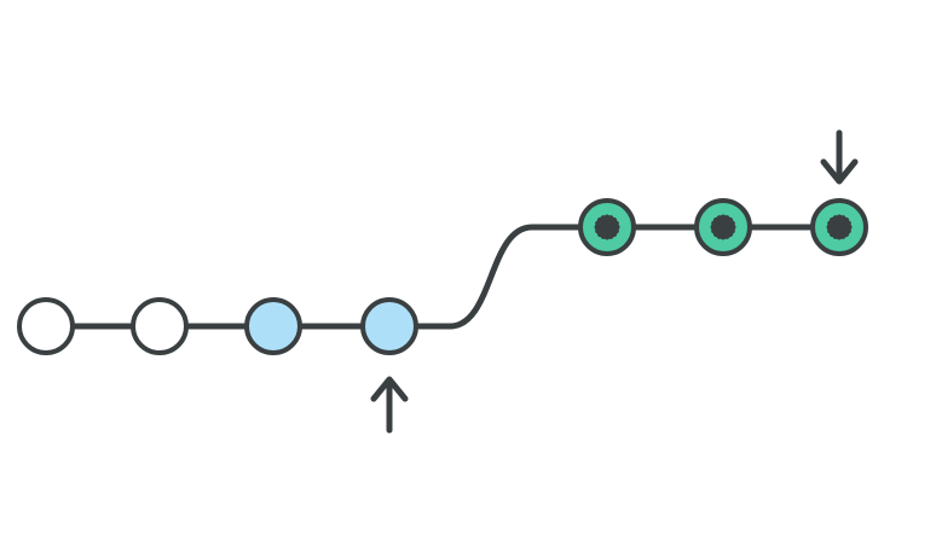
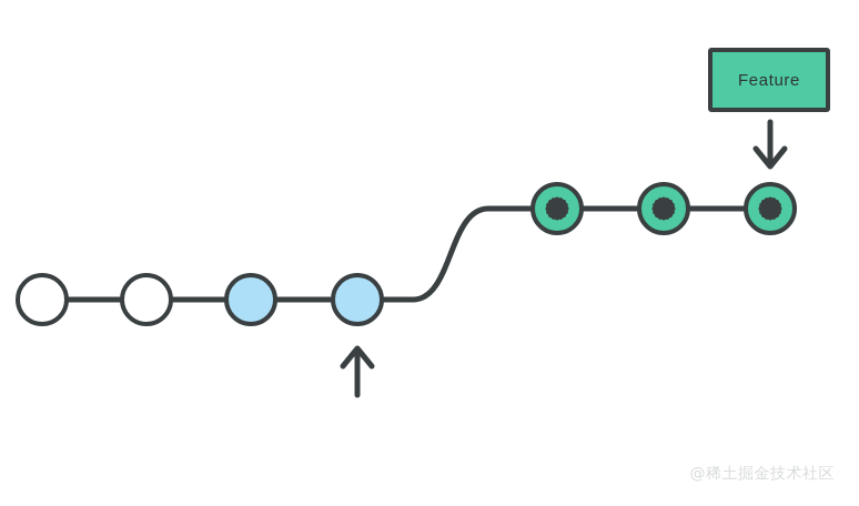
+ Feature
+ @稀土掘金技术社区
